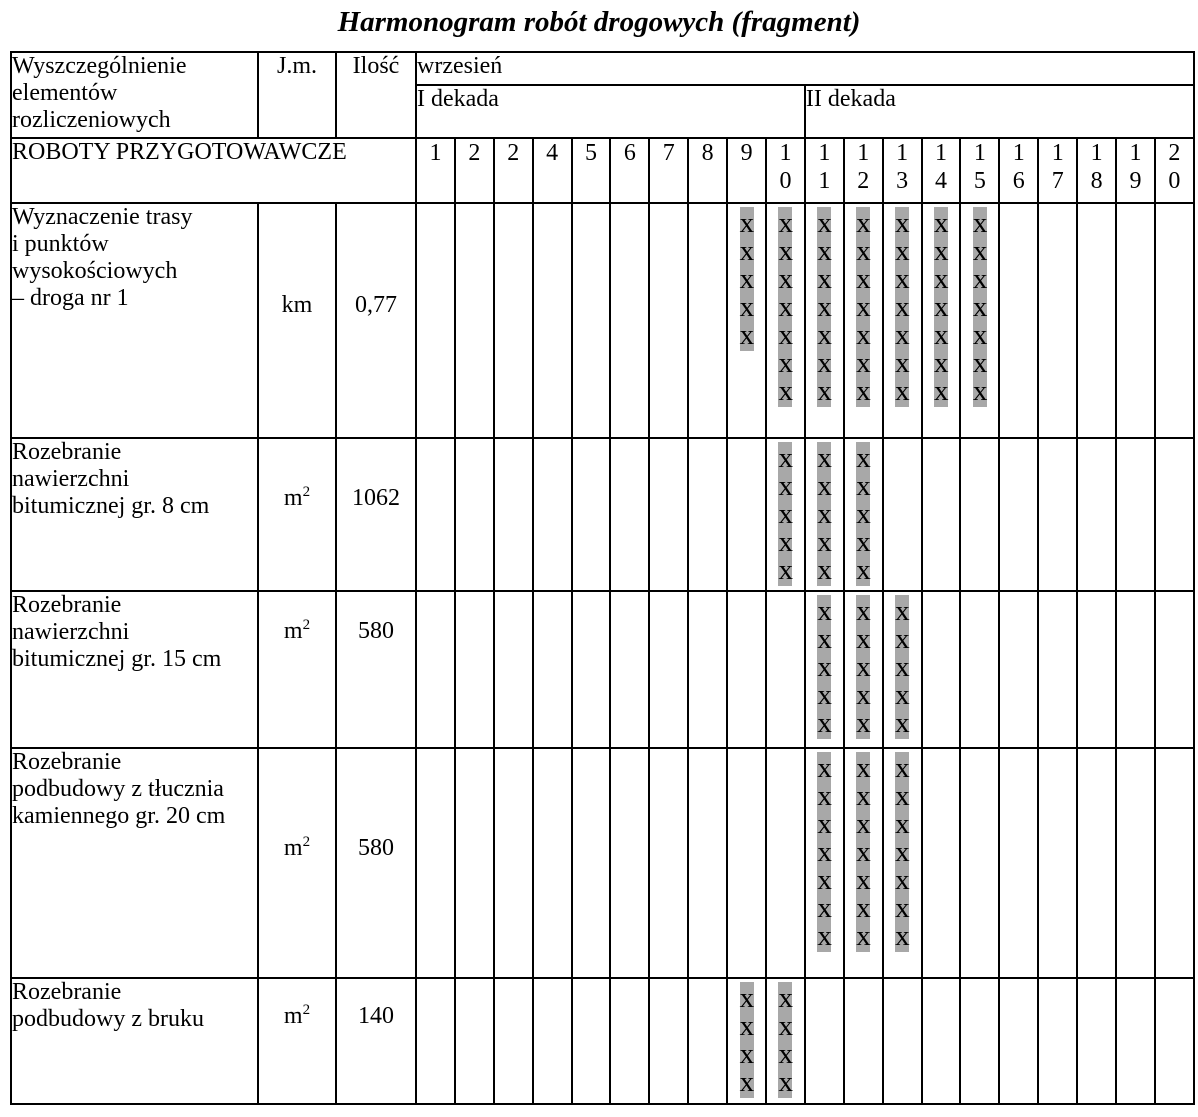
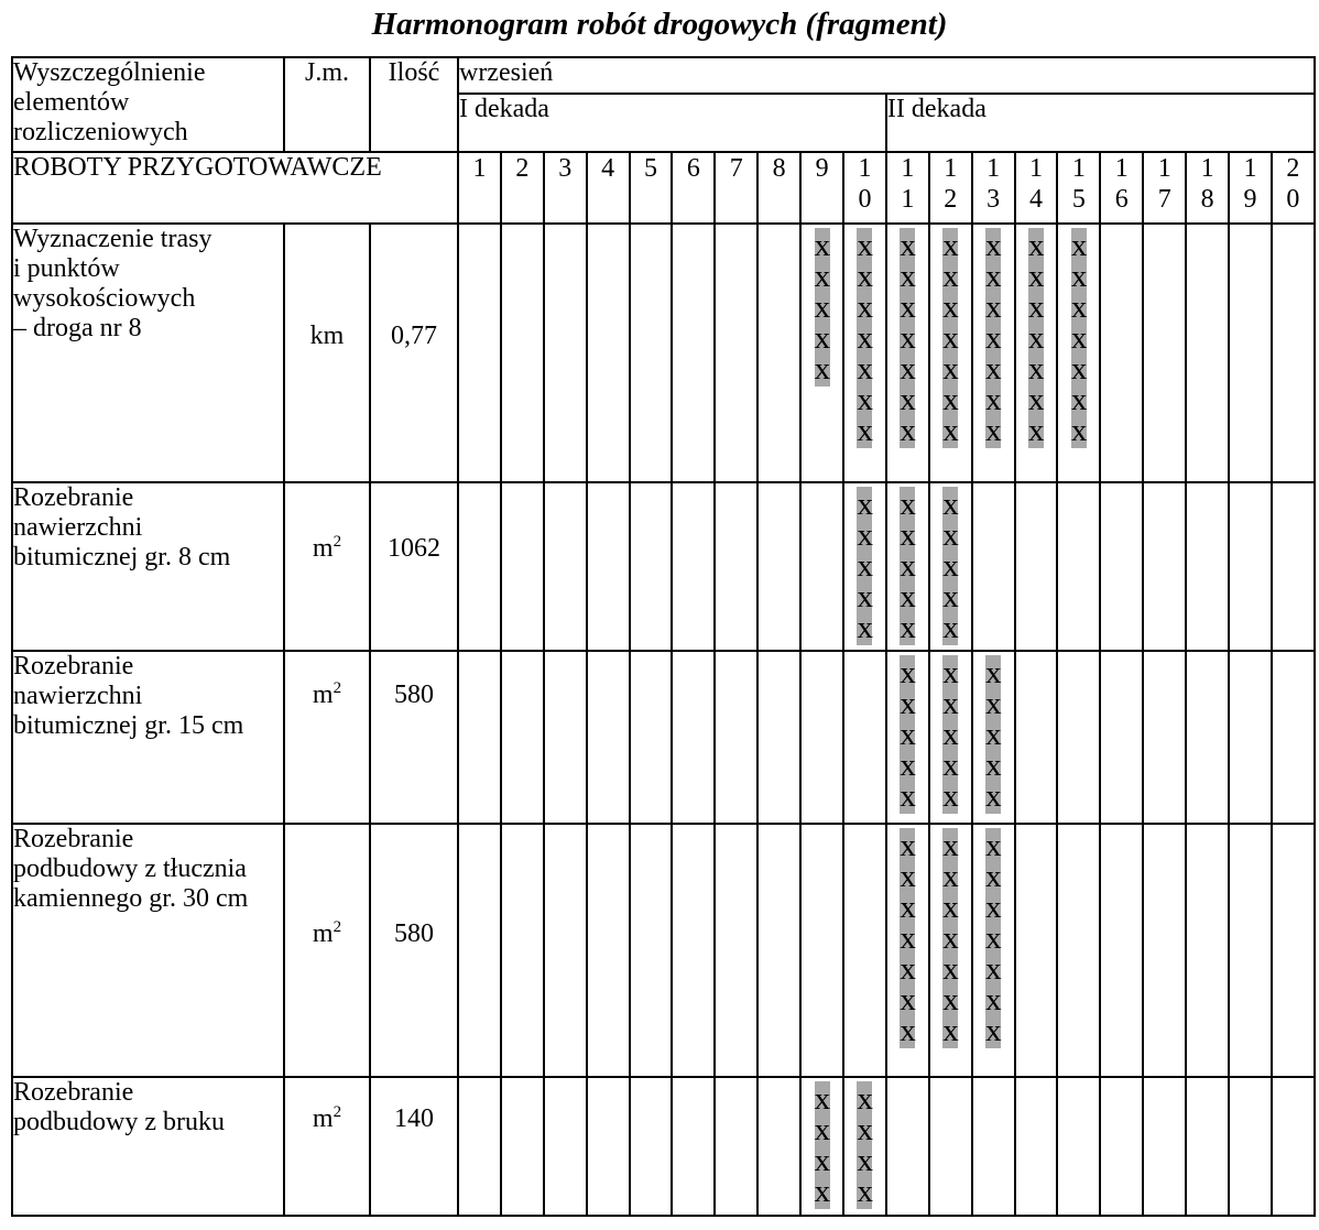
  Harmonogram robót drogowych (fragment)
  Wyszczególnienie elementów rozliczeniowych	J.m.	Ilość	wrzesień
  I dekada	II dekada
- ROBOTY PRZYGOTOWAWCZE	1	2	2	4	5	6	7	8	9	1 0	1 1	1 2	1 3	1 4	1 5	1 6	1 7	1 8	1 9	2 0
+ ROBOTY PRZYGOTOWAWCZE	1	2	3	4	5	6	7	8	9	1 0	1 1	1 2	1 3	1 4	1 5	1 6	1 7	1 8	1 9	2 0
- Wyznaczenie trasy i punktów wysokościowych – droga nr 1	km	0,77									xxxxx	xxxxxxx	xxxxxxx	xxxxxxx	xxxxxxx	xxxxxxx	xxxxxxx
+ Wyznaczenie trasy i punktów wysokościowych – droga nr 8	km	0,77									xxxxx	xxxxxxx	xxxxxxx	xxxxxxx	xxxxxxx	xxxxxxx	xxxxxxx
  Rozebranie nawierzchni bitumicznej gr. 8 cm	m2	1062										xxxxx	xxxxx	xxxxx
  Rozebranie nawierzchni bitumicznej gr. 15 cm	m2	580											xxxxx	xxxxx	xxxxx
- Rozebranie podbudowy z tłucznia kamiennego gr. 20 cm	m2	580											xxxxxxx	xxxxxxx	xxxxxxx
+ Rozebranie podbudowy z tłucznia kamiennego gr. 30 cm	m2	580											xxxxxxx	xxxxxxx	xxxxxxx
  Rozebranie podbudowy z bruku	m2	140									xxxx	xxxx
